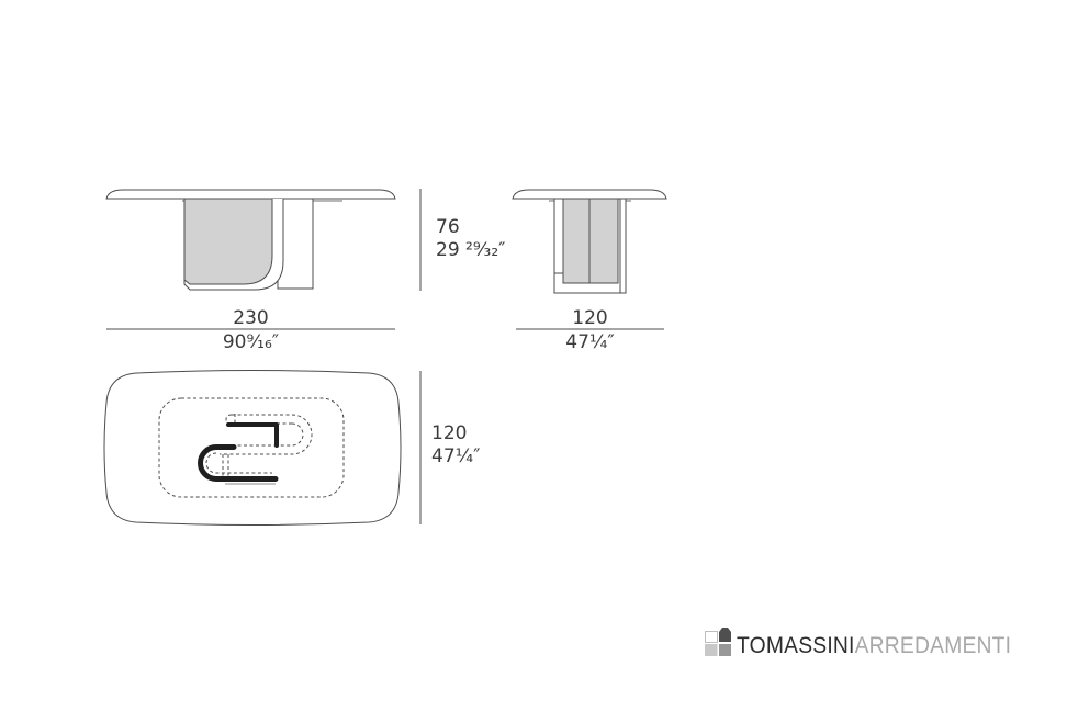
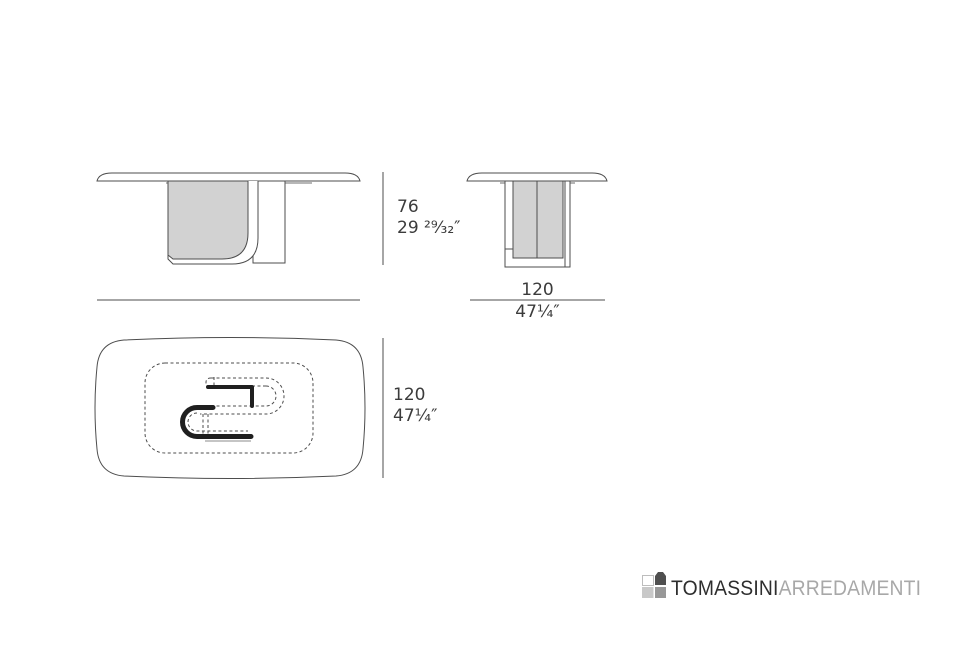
  76
  29 ²⁹⁄₃₂″
- 230
- 90⁹⁄₁₆″
  120
  47¼″
  120
  47¼″
  TOMASSINIARREDAMENTI
